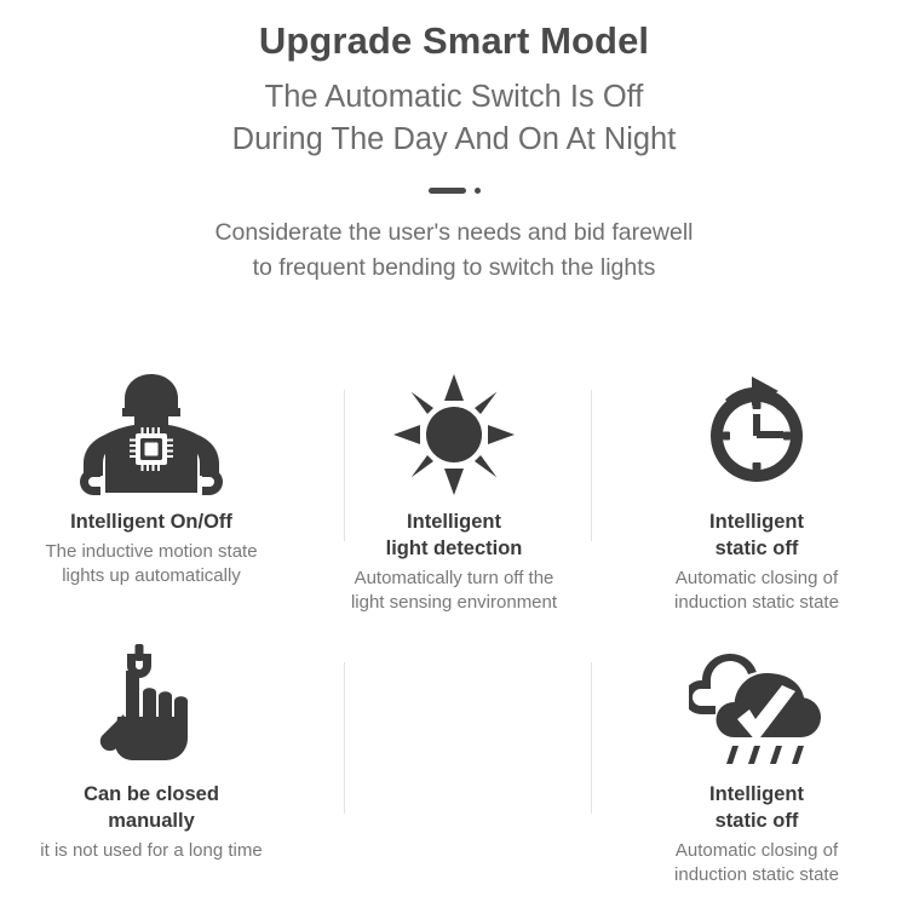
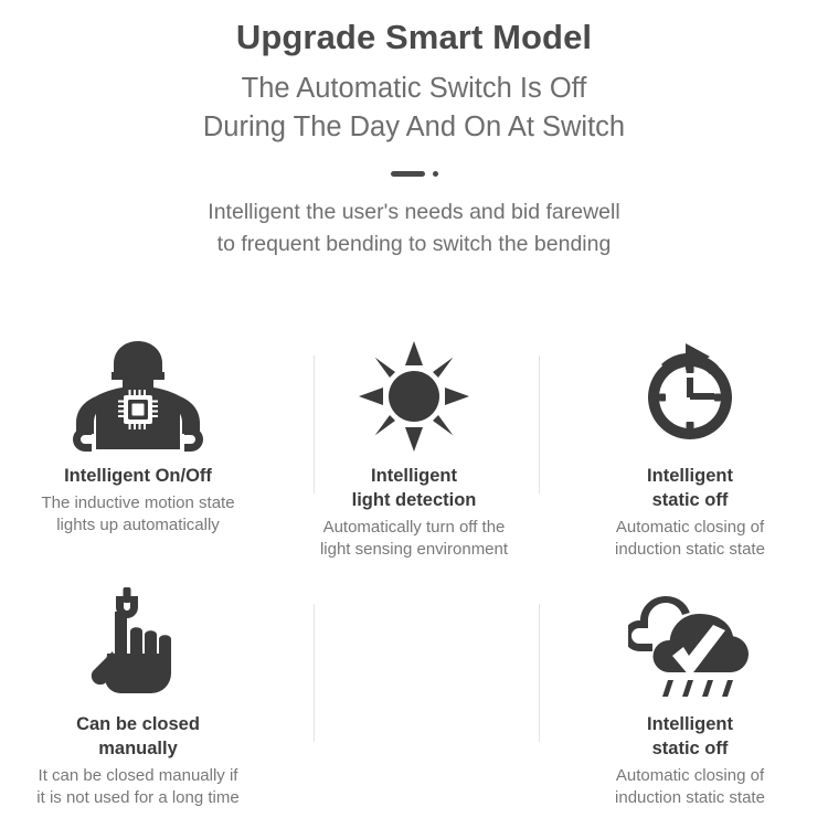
  Upgrade Smart Model
  The Automatic Switch Is Off
- During The Day And On At Night
+ During The Day And On At Switch
- Considerate the user's needs and bid farewell
+ Intelligent the user's needs and bid farewell
- to frequent bending to switch the lights
+ to frequent bending to switch the bending
  Intelligent On/Off
  The inductive motion state
  lights up automatically
  Intelligent
  light detection
  Automatically turn off the
  light sensing environment
  Intelligent
  static off
  Automatic closing of
  induction static state
  Can be closed
  manually
+ It can be closed manually if
  it is not used for a long time
  Intelligent
  static off
  Automatic closing of
  induction static state
